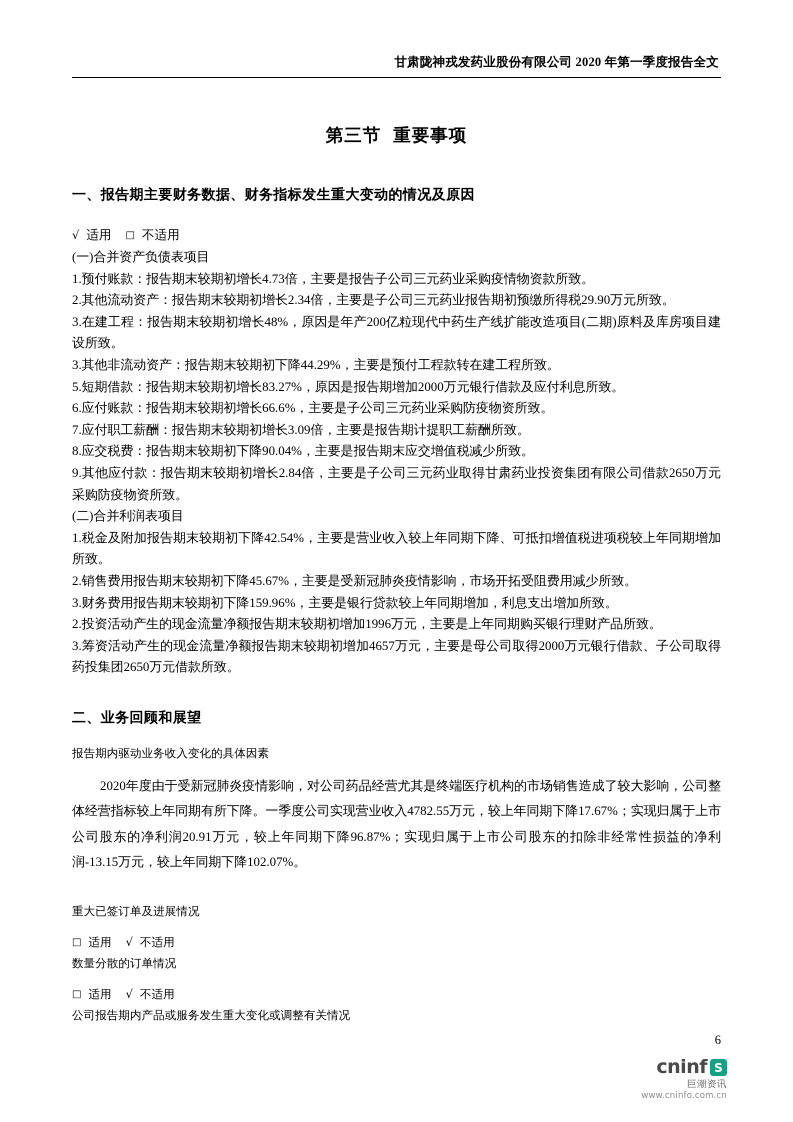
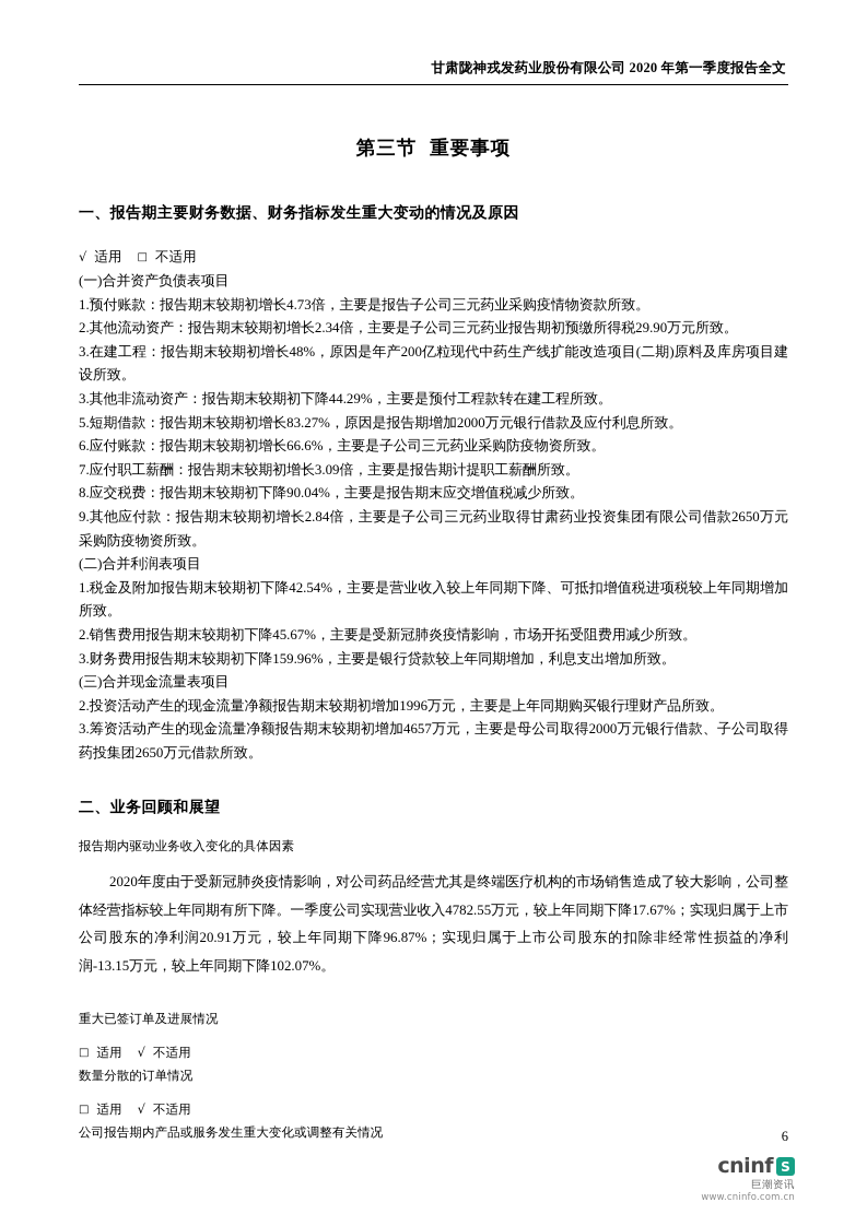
  甘肃陇神戎发药业股份有限公司 2020 年第一季度报告全文
  第三节 重要事项
  一、报告期主要财务数据、财务指标发生重大变动的情况及原因
  √ 适用 □ 不适用
  (一)合并资产负债表项目
  1.预付账款：报告期末较期初增长4.73倍，主要是报告子公司三元药业采购疫情物资款所致。
  2.其他流动资产：报告期末较期初增长2.34倍，主要是子公司三元药业报告期初预缴所得税29.90万元所致。
  3.在建工程：报告期末较期初增长48%，原因是年产200亿粒现代中药生产线扩能改造项目(二期)原料及库房项目建设所致。
  3.其他非流动资产：报告期末较期初下降44.29%，主要是预付工程款转在建工程所致。
  5.短期借款：报告期末较期初增长83.27%，原因是报告期增加2000万元银行借款及应付利息所致。
  6.应付账款：报告期末较期初增长66.6%，主要是子公司三元药业采购防疫物资所致。
  7.应付职工薪酬：报告期末较期初增长3.09倍，主要是报告期计提职工薪酬所致。
  8.应交税费：报告期末较期初下降90.04%，主要是报告期末应交增值税减少所致。
  9.其他应付款：报告期末较期初增长2.84倍，主要是子公司三元药业取得甘肃药业投资集团有限公司借款2650万元采购防疫物资所致。
  (二)合并利润表项目
  1.税金及附加报告期末较期初下降42.54%，主要是营业收入较上年同期下降、可抵扣增值税进项税较上年同期增加所致。
  2.销售费用报告期末较期初下降45.67%，主要是受新冠肺炎疫情影响，市场开拓受阻费用减少所致。
  3.财务费用报告期末较期初下降159.96%，主要是银行贷款较上年同期增加，利息支出增加所致。
+ (三)合并现金流量表项目
  2.投资活动产生的现金流量净额报告期末较期初增加1996万元，主要是上年同期购买银行理财产品所致。
  3.筹资活动产生的现金流量净额报告期末较期初增加4657万元，主要是母公司取得2000万元银行借款、子公司取得药投集团2650万元借款所致。
  二、业务回顾和展望
  报告期内驱动业务收入变化的具体因素
  2020年度由于受新冠肺炎疫情影响，对公司药品经营尤其是终端医疗机构的市场销售造成了较大影响，公司整体经营指标较上年同期有所下降。一季度公司实现营业收入4782.55万元，较上年同期下降17.67%；实现归属于上市公司股东的净利润20.91万元，较上年同期下降96.87%；实现归属于上市公司股东的扣除非经常性损益的净利润-13.15万元，较上年同期下降102.07%。
  重大已签订单及进展情况
  □ 适用 √ 不适用
  数量分散的订单情况
  □ 适用 √ 不适用
  公司报告期内产品或服务发生重大变化或调整有关情况
  6
  cninf
  S
  巨潮资讯
  www.cninfo.com.cn
